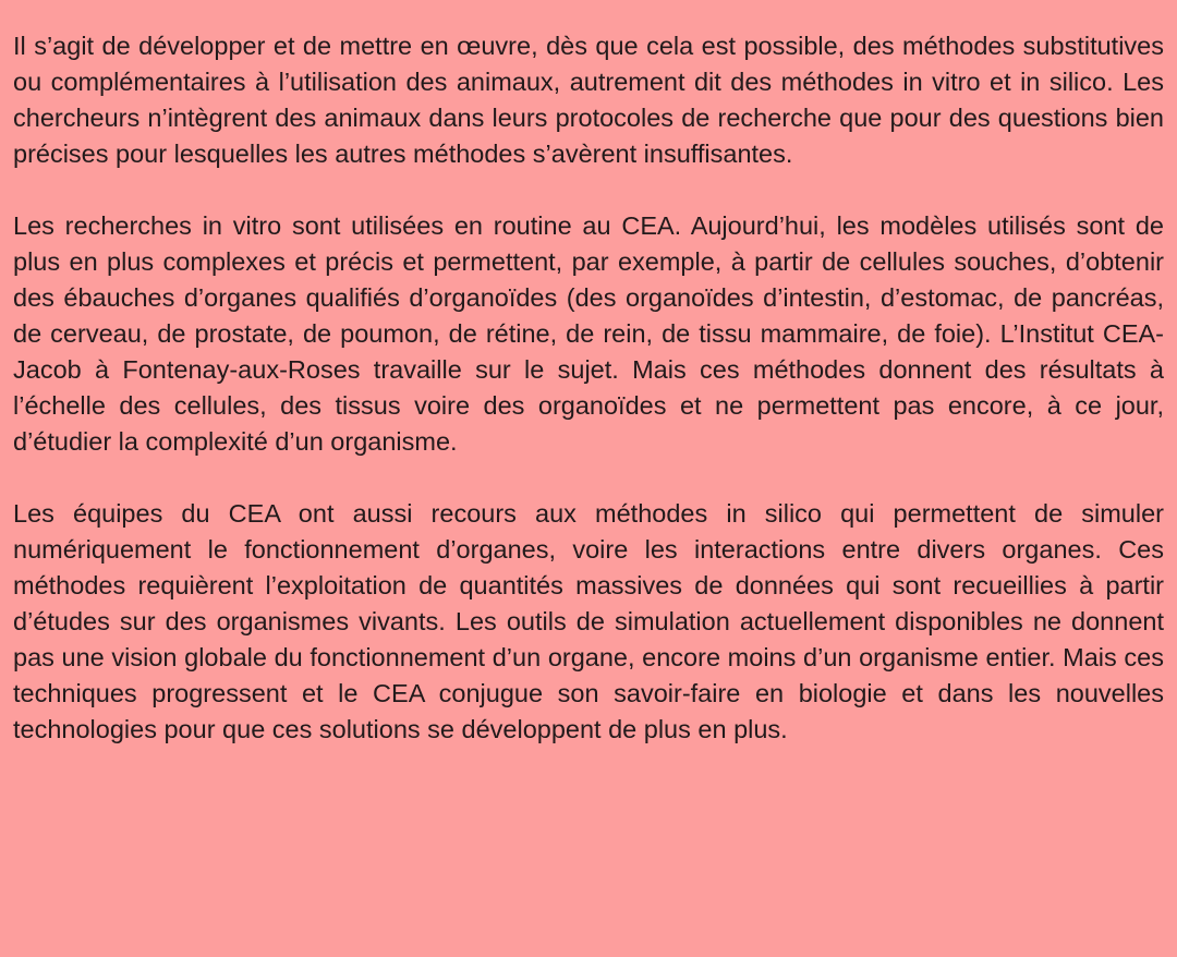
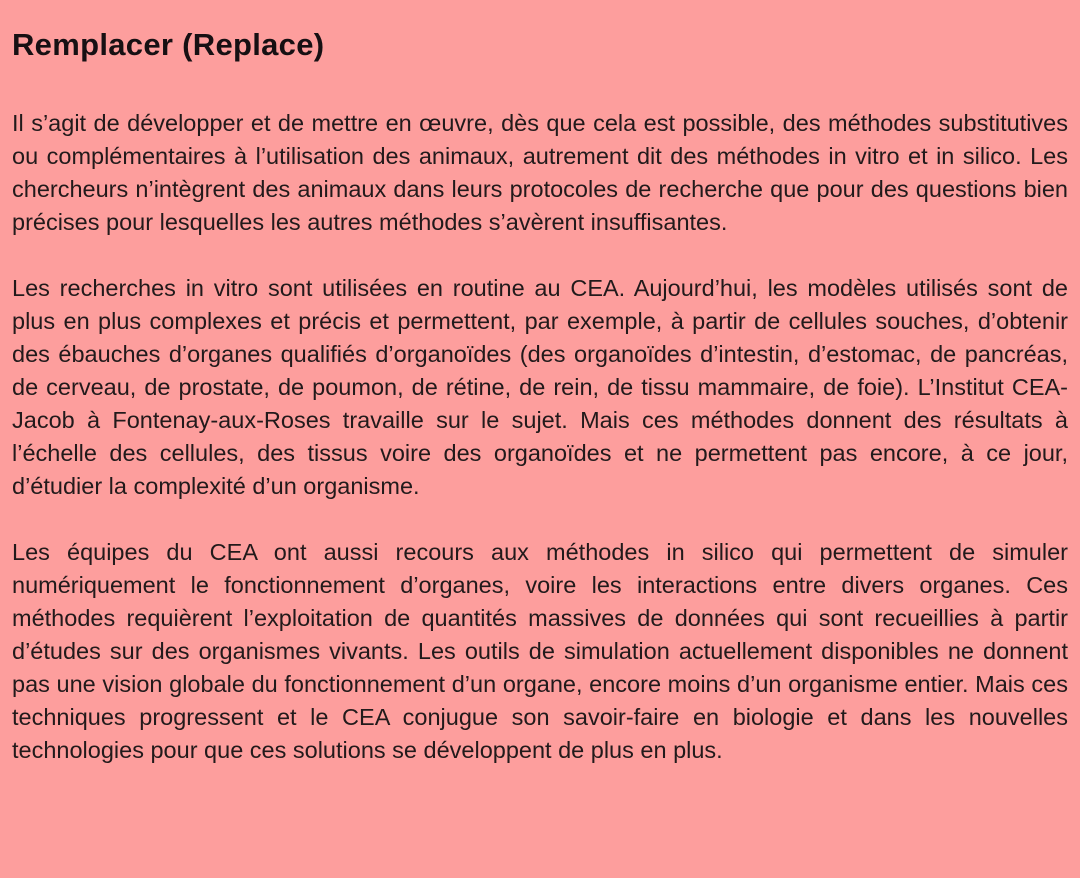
+ Remplacer (Replace)
  Il s’agit de développer et de mettre en œuvre, dès que cela est possible, des méthodes substitutives ou complémentaires à l’utilisation des animaux, autrement dit des méthodes in vitro et in silico. Les chercheurs n’intègrent des animaux dans leurs protocoles de recherche que pour des questions bien précises pour lesquelles les autres méthodes s’avèrent insuffisantes.
  Les recherches in vitro sont utilisées en routine au CEA. Aujourd’hui, les modèles utilisés sont de plus en plus complexes et précis et permettent, par exemple, à partir de cellules souches, d’obtenir des ébauches d’organes qualifiés d’organoïdes (des organoïdes d’intestin, d’estomac, de pancréas, de cerveau, de prostate, de poumon, de rétine, de rein, de tissu mammaire, de foie). L’Institut CEA-Jacob à Fontenay-aux-Roses travaille sur le sujet. Mais ces méthodes donnent des résultats à l’échelle des cellules, des tissus voire des organoïdes et ne permettent pas encore, à ce jour, d’étudier la complexité d’un organisme.
  Les équipes du CEA ont aussi recours aux méthodes in silico qui permettent de simuler numériquement le fonctionnement d’organes, voire les interactions entre divers organes. Ces méthodes requièrent l’exploitation de quantités massives de données qui sont recueillies à partir d’études sur des organismes vivants. Les outils de simulation actuellement disponibles ne donnent pas une vision globale du fonctionnement d’un organe, encore moins d’un organisme entier. Mais ces techniques progressent et le CEA conjugue son savoir-faire en biologie et dans les nouvelles technologies pour que ces solutions se développent de plus en plus.
